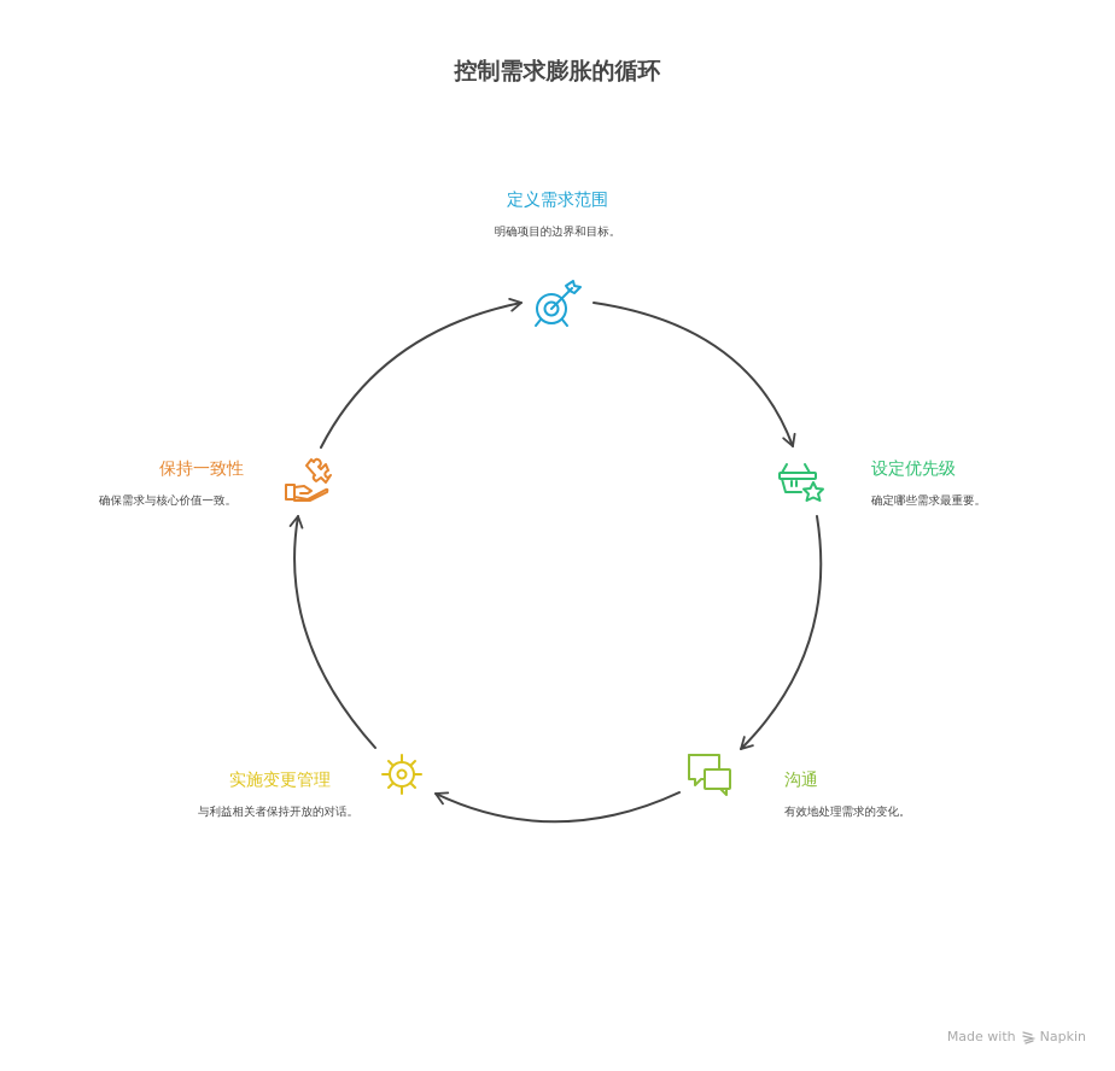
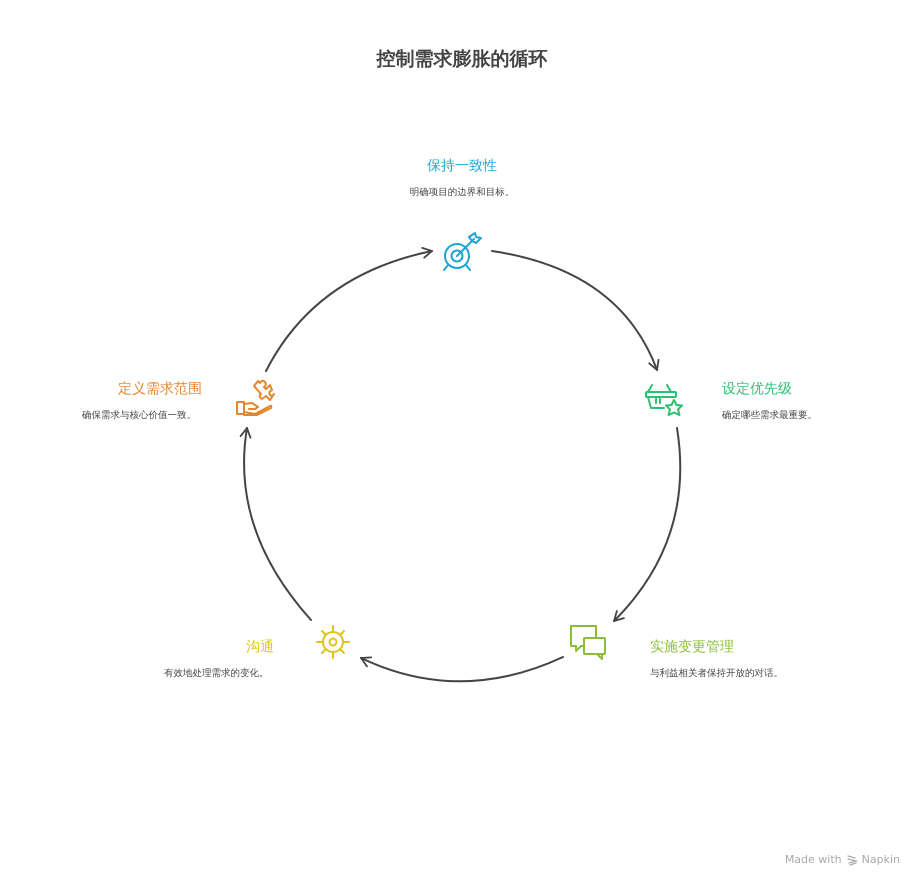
  控制需求膨胀的循环
- 定义需求范围
+ 保持一致性
  明确项目的边界和目标。
  设定优先级
  确定哪些需求最重要。
- 沟通
+ 实施变更管理
- 有效地处理需求的变化。
+ 与利益相关者保持开放的对话。
- 实施变更管理
+ 沟通
- 与利益相关者保持开放的对话。
+ 有效地处理需求的变化。
- 保持一致性
+ 定义需求范围
  确保需求与核心价值一致。
  Made with
  Napkin
